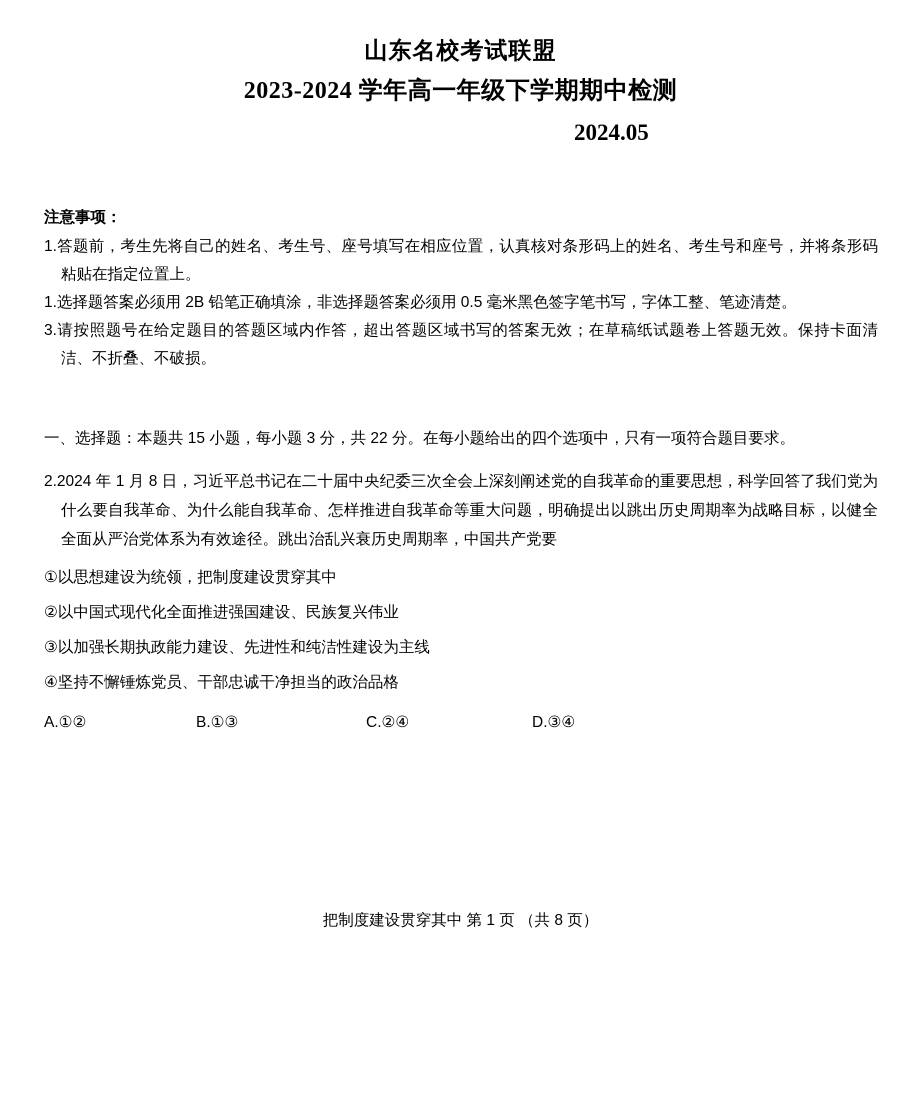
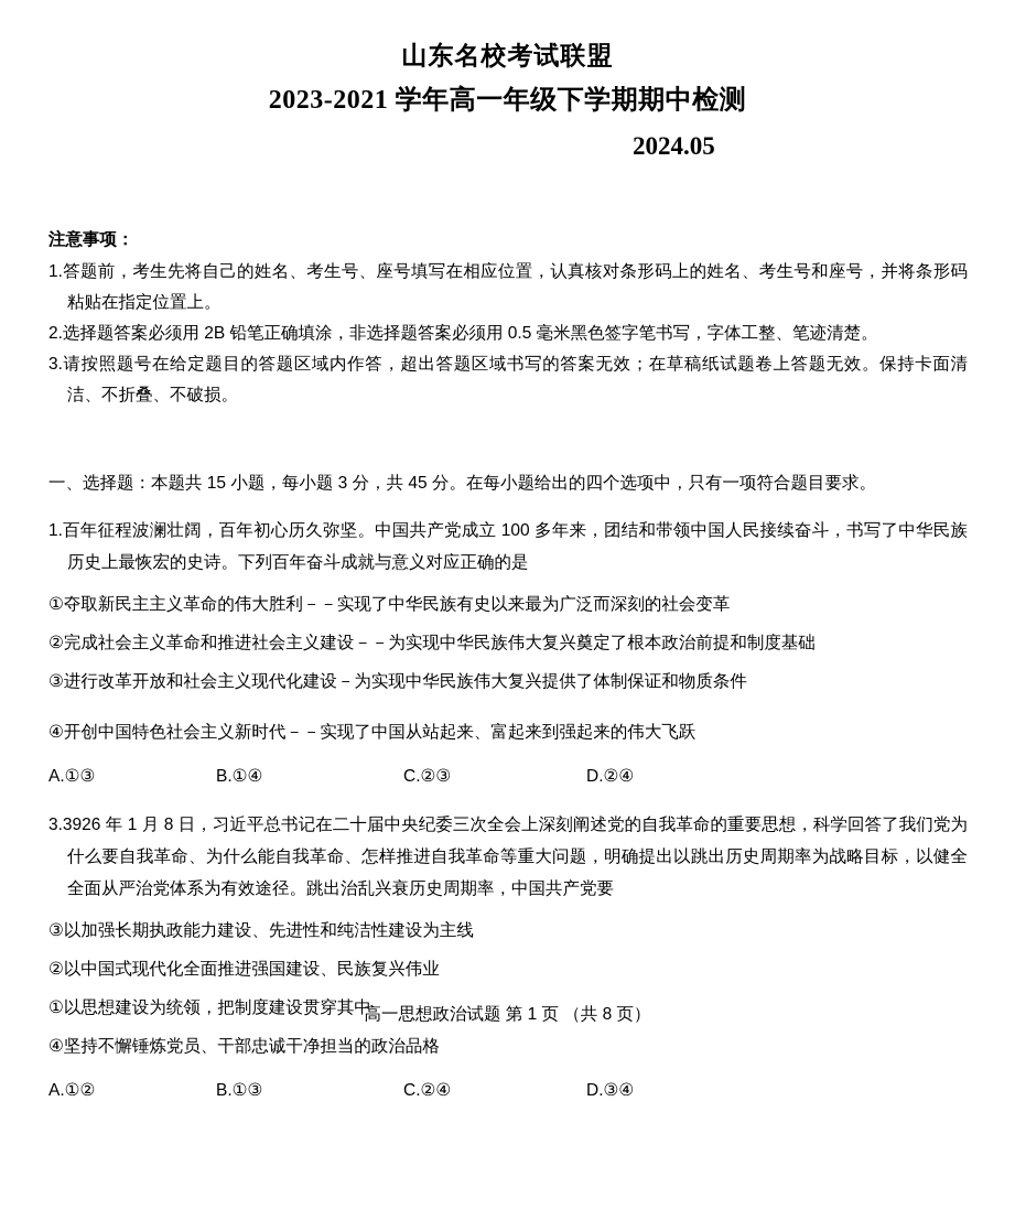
  山东名校考试联盟
- 2023-2024 学年高一年级下学期期中检测
+ 2023-2021 学年高一年级下学期期中检测
  2024.05
  注意事项：
  1.答题前，考生先将自己的姓名、考生号、座号填写在相应位置，认真核对条形码上的姓名、考生号和座号，并将条形码粘贴在指定位置上。
- 1.选择题答案必须用 2B 铅笔正确填涂，非选择题答案必须用 0.5 毫米黑色签字笔书写，字体工整、笔迹清楚。
+ 2.选择题答案必须用 2B 铅笔正确填涂，非选择题答案必须用 0.5 毫米黑色签字笔书写，字体工整、笔迹清楚。
  3.请按照题号在给定题目的答题区域内作答，超出答题区域书写的答案无效；在草稿纸试题卷上答题无效。保持卡面清洁、不折叠、不破损。
- 一、选择题：本题共 15 小题，每小题 3 分，共 22 分。在每小题给出的四个选项中，只有一项符合题目要求。
+ 一、选择题：本题共 15 小题，每小题 3 分，共 45 分。在每小题给出的四个选项中，只有一项符合题目要求。
+ 1.百年征程波澜壮阔，百年初心历久弥坚。中国共产党成立 100 多年来，团结和带领中国人民接续奋斗，书写了中华民族历史上最恢宏的史诗。下列百年奋斗成就与意义对应正确的是
+ ①夺取新民主主义革命的伟大胜利－－实现了中华民族有史以来最为广泛而深刻的社会变革
+ ②完成社会主义革命和推进社会主义建设－－为实现中华民族伟大复兴奠定了根本政治前提和制度基础
+ ③进行改革开放和社会主义现代化建设－为实现中华民族伟大复兴提供了体制保证和物质条件
+ ④开创中国特色社会主义新时代－－实现了中国从站起来、富起来到强起来的伟大飞跃
+ A.①③
+ B.①④
+ C.②③
+ D.②④
- 2.2024 年 1 月 8 日，习近平总书记在二十届中央纪委三次全会上深刻阐述党的自我革命的重要思想，科学回答了我们党为什么要自我革命、为什么能自我革命、怎样推进自我革命等重大问题，明确提出以跳出历史周期率为战略目标，以健全全面从严治党体系为有效途径。跳出治乱兴衰历史周期率，中国共产党要
+ 3.3926 年 1 月 8 日，习近平总书记在二十届中央纪委三次全会上深刻阐述党的自我革命的重要思想，科学回答了我们党为什么要自我革命、为什么能自我革命、怎样推进自我革命等重大问题，明确提出以跳出历史周期率为战略目标，以健全全面从严治党体系为有效途径。跳出治乱兴衰历史周期率，中国共产党要
- ①以思想建设为统领，把制度建设贯穿其中
+ ③以加强长期执政能力建设、先进性和纯洁性建设为主线
  ②以中国式现代化全面推进强国建设、民族复兴伟业
- ③以加强长期执政能力建设、先进性和纯洁性建设为主线
+ ①以思想建设为统领，把制度建设贯穿其中
  ④坚持不懈锤炼党员、干部忠诚干净担当的政治品格
  A.①②
  B.①③
  C.②④
  D.③④
- 把制度建设贯穿其中 第 1 页 （共 8 页）
+ 高一思想政治试题 第 1 页 （共 8 页）
